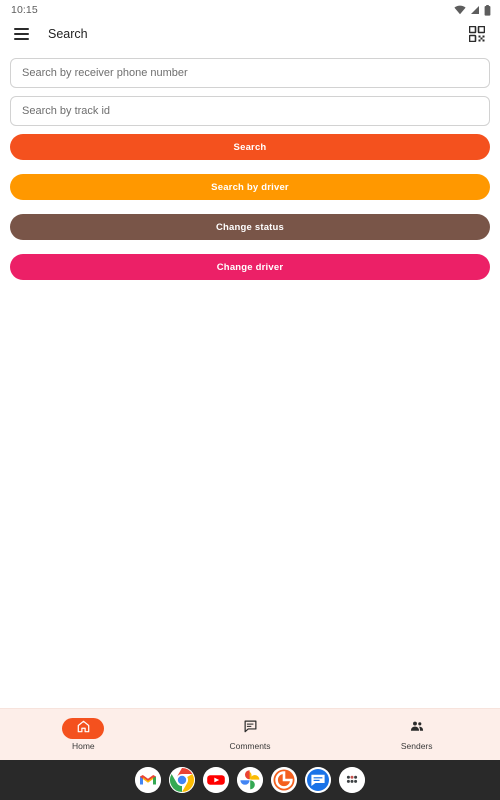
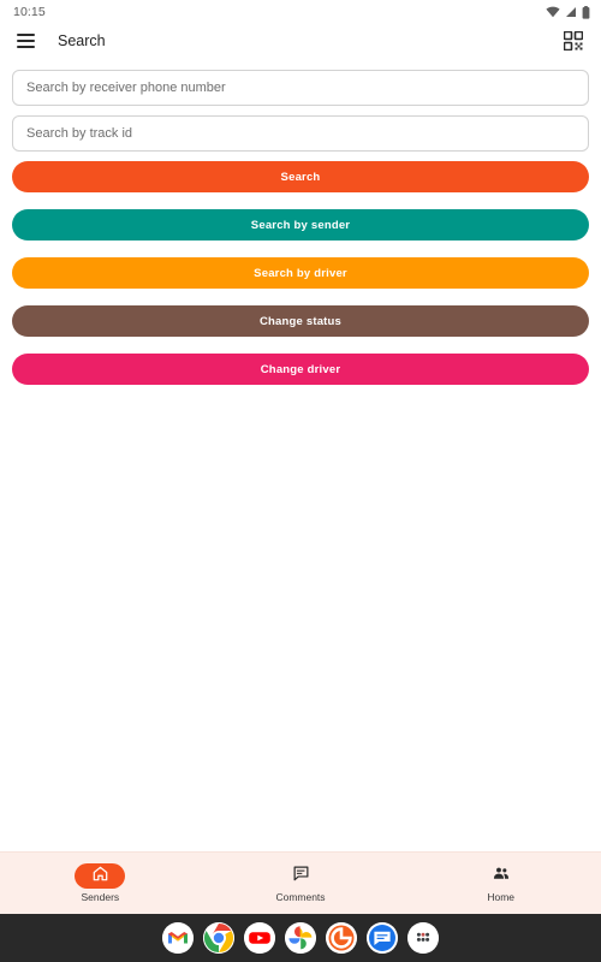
  10:15
  Search
  Search by receiver phone number
  Search by track id
  Search
+ Search by sender
  Search by driver
  Change status
  Change driver
- Home
+ Senders
  Comments
- Senders
+ Home
